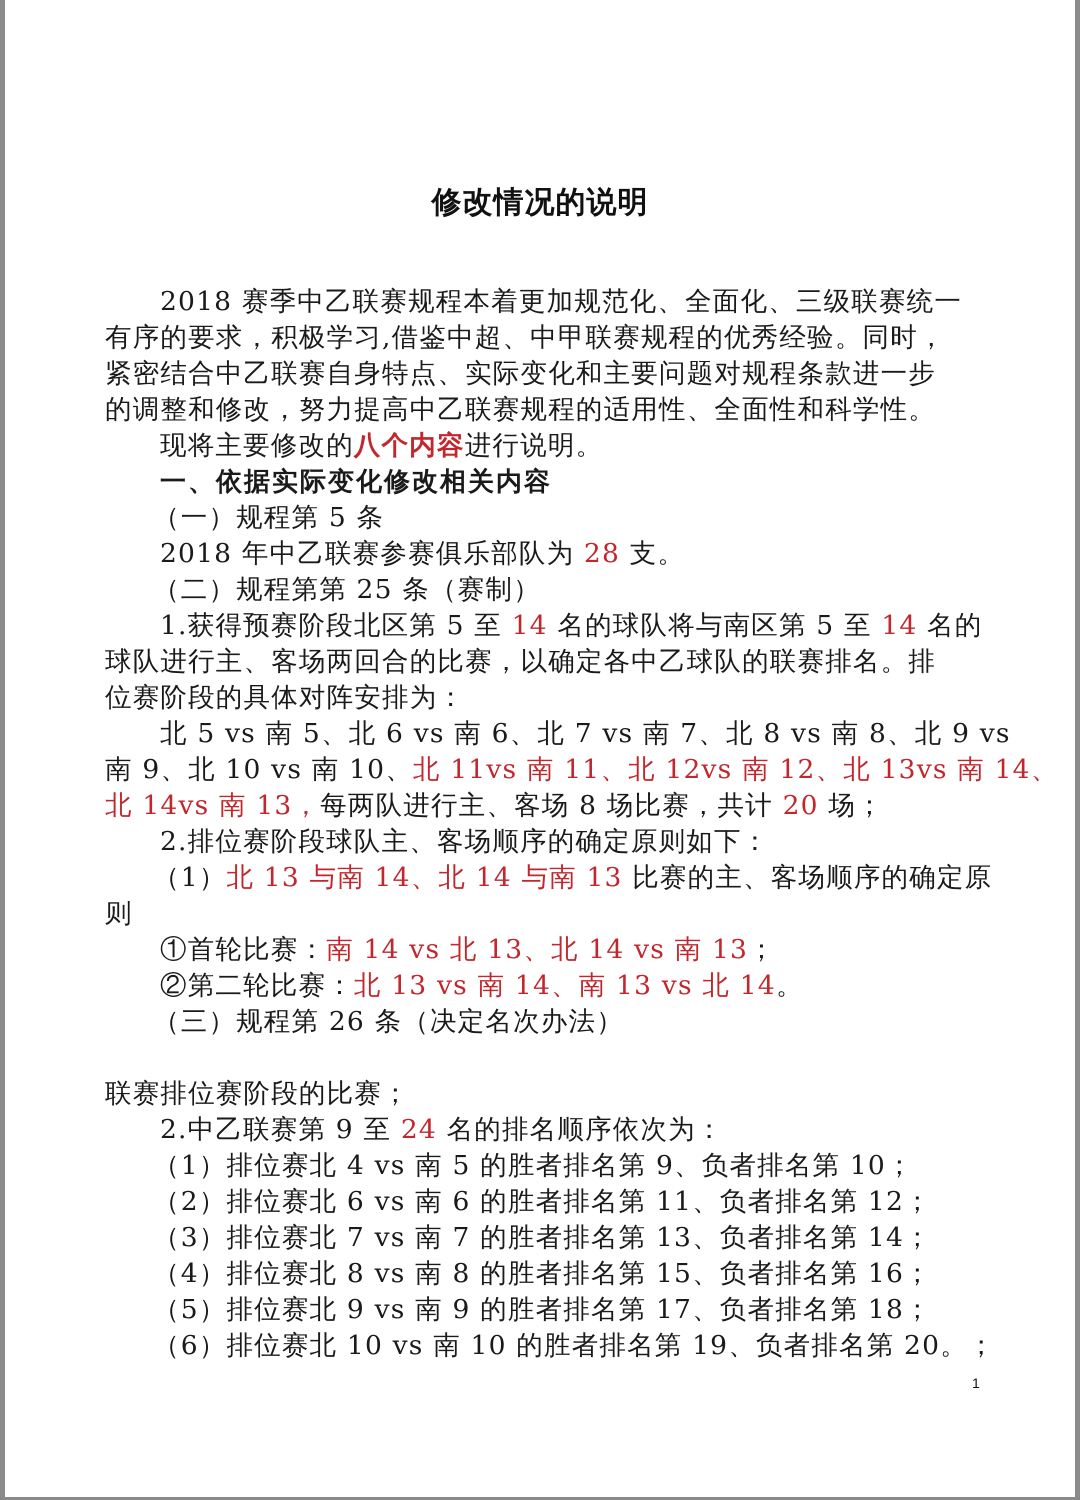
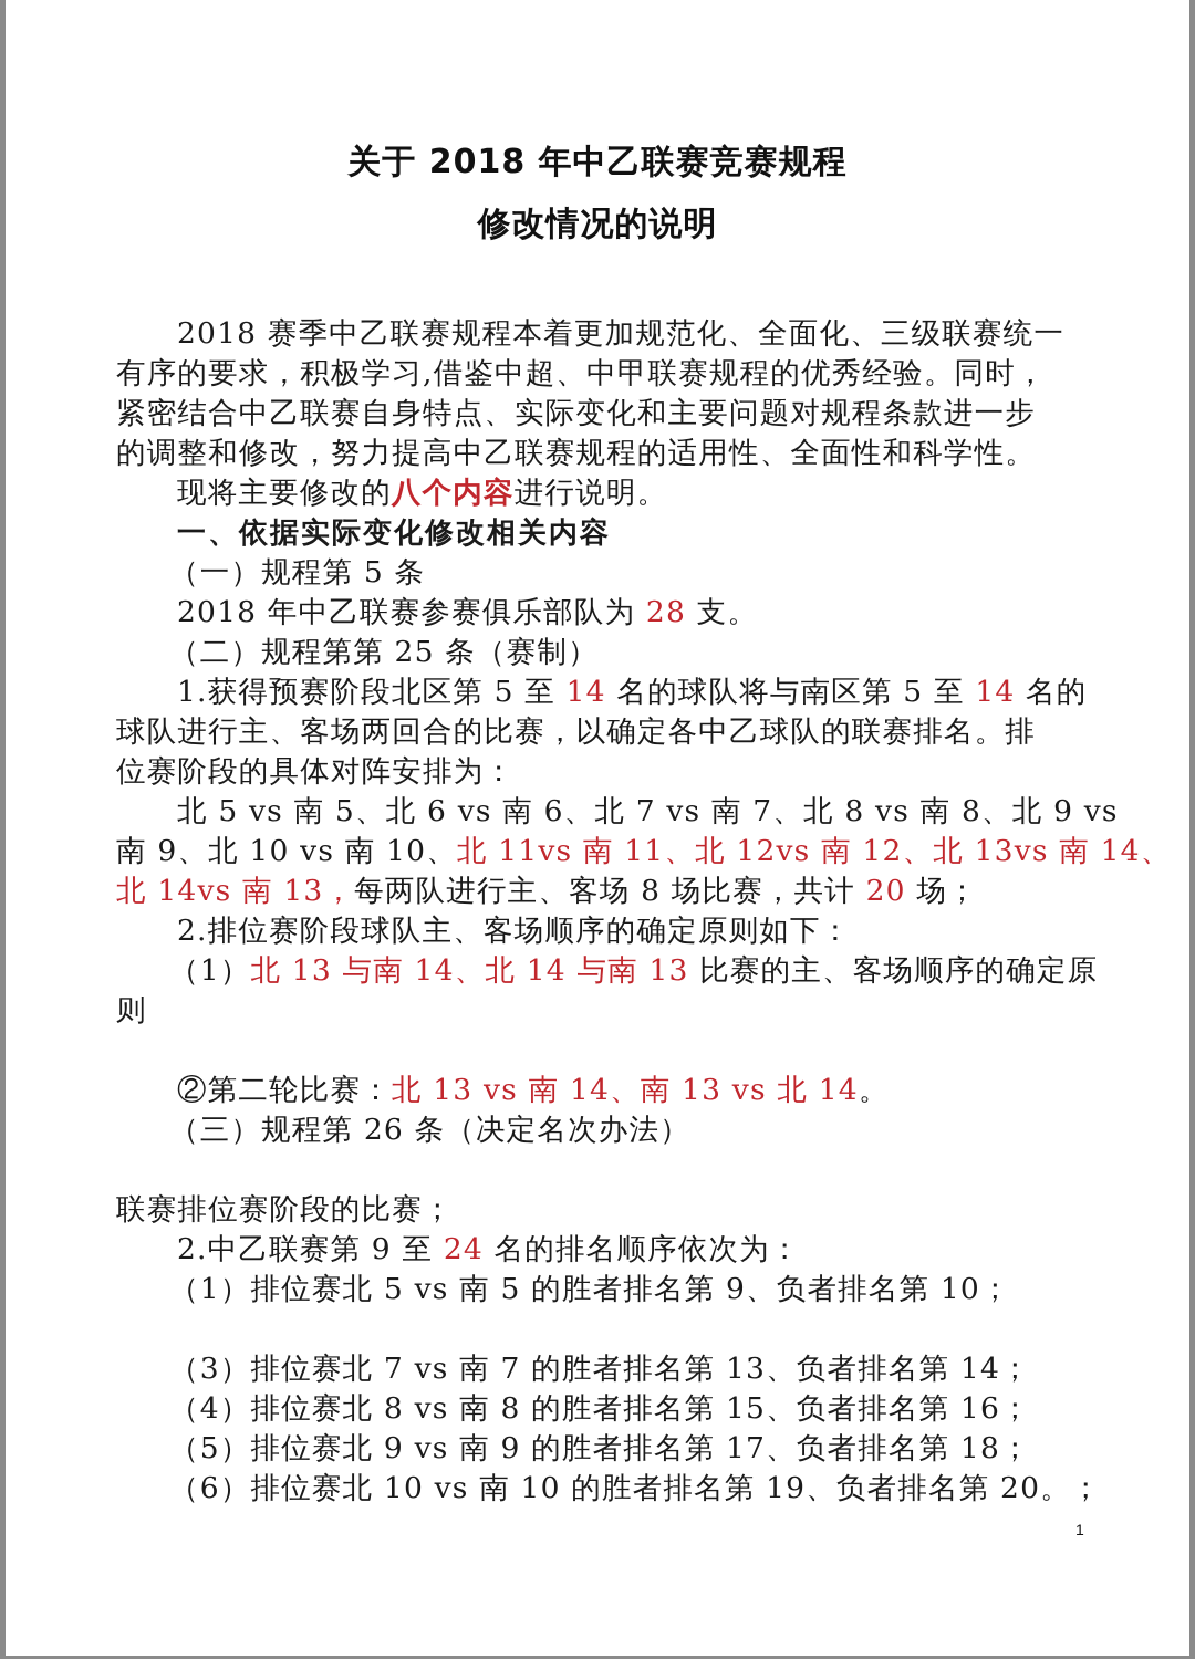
+ 关于 2018 年中乙联赛竞赛规程
  修改情况的说明
  2018 赛季中乙联赛规程本着更加规范化、全面化、三级联赛统一
  有序的要求，积极学习,借鉴中超、中甲联赛规程的优秀经验。同时，
  紧密结合中乙联赛自身特点、实际变化和主要问题对规程条款进一步
  的调整和修改，努力提高中乙联赛规程的适用性、全面性和科学性。
  现将主要修改的八个内容进行说明。
  一、依据实际变化修改相关内容
  （一）规程第 5 条
  2018 年中乙联赛参赛俱乐部队为 28 支。
  （二）规程第第 25 条（赛制）
  1.获得预赛阶段北区第 5 至 14 名的球队将与南区第 5 至 14 名的
  球队进行主、客场两回合的比赛，以确定各中乙球队的联赛排名。排
  位赛阶段的具体对阵安排为：
  北 5 vs 南 5、北 6 vs 南 6、北 7 vs 南 7、北 8 vs 南 8、北 9 vs
  南 9、北 10 vs 南 10、北 11vs 南 11、北 12vs 南 12、北 13vs 南 14、
  北 14vs 南 13，每两队进行主、客场 8 场比赛，共计 20 场；
  2.排位赛阶段球队主、客场顺序的确定原则如下：
  （1）北 13 与南 14、北 14 与南 13 比赛的主、客场顺序的确定原
  则
- ①首轮比赛：南 14 vs 北 13、北 14 vs 南 13；
  ②第二轮比赛：北 13 vs 南 14、南 13 vs 北 14。
  （三）规程第 26 条（决定名次办法）
  联赛排位赛阶段的比赛；
  2.中乙联赛第 9 至 24 名的排名顺序依次为：
- （1）排位赛北 4 vs 南 5 的胜者排名第 9、负者排名第 10；
+ （1）排位赛北 5 vs 南 5 的胜者排名第 9、负者排名第 10；
- （2）排位赛北 6 vs 南 6 的胜者排名第 11、负者排名第 12；
  （3）排位赛北 7 vs 南 7 的胜者排名第 13、负者排名第 14；
  （4）排位赛北 8 vs 南 8 的胜者排名第 15、负者排名第 16；
  （5）排位赛北 9 vs 南 9 的胜者排名第 17、负者排名第 18；
  （6）排位赛北 10 vs 南 10 的胜者排名第 19、负者排名第 20。；
  1
